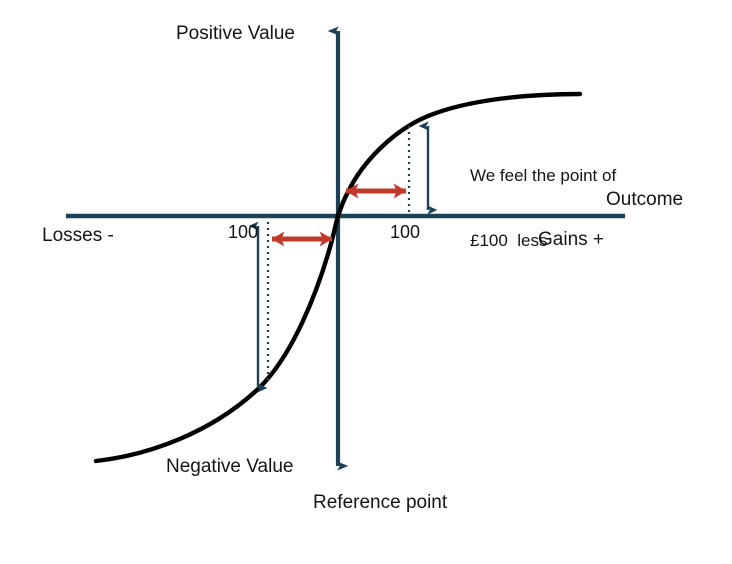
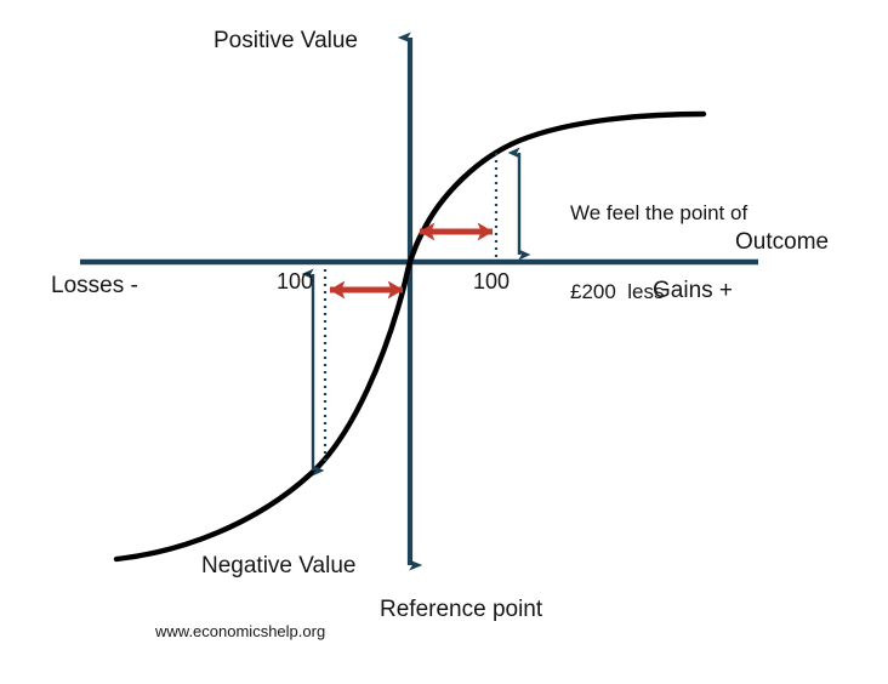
  Positive Value
  Outcome
  Losses -
  Gains +
  Negative Value
  Reference point
+ www.economicshelp.org
  100
  100
  We feel the point of
- £100 less
+ £200 less
